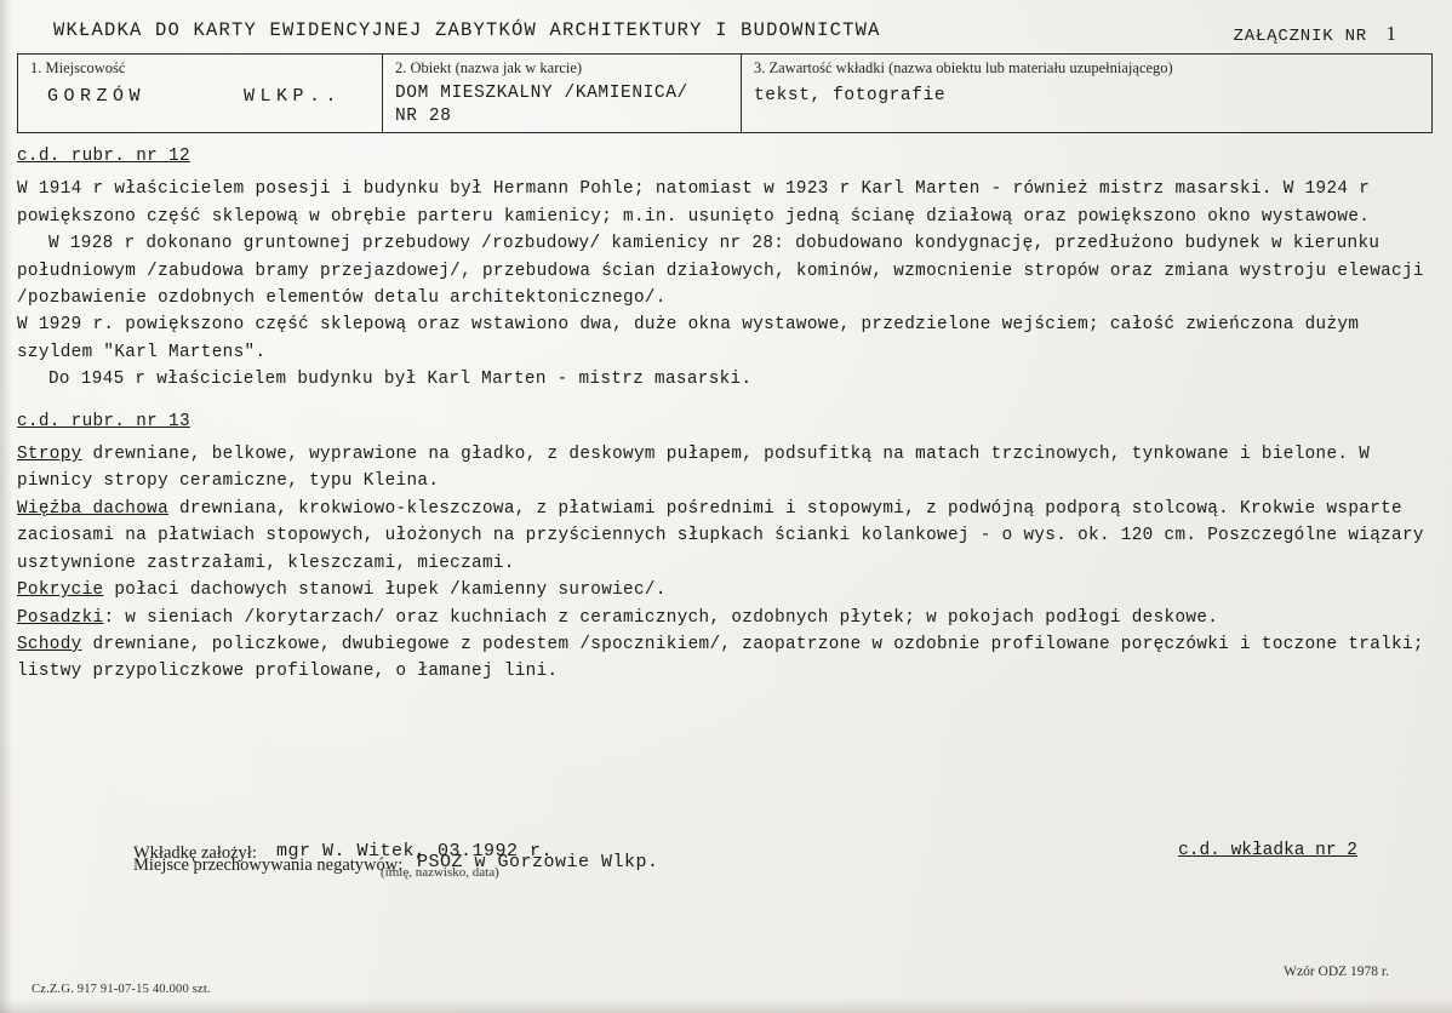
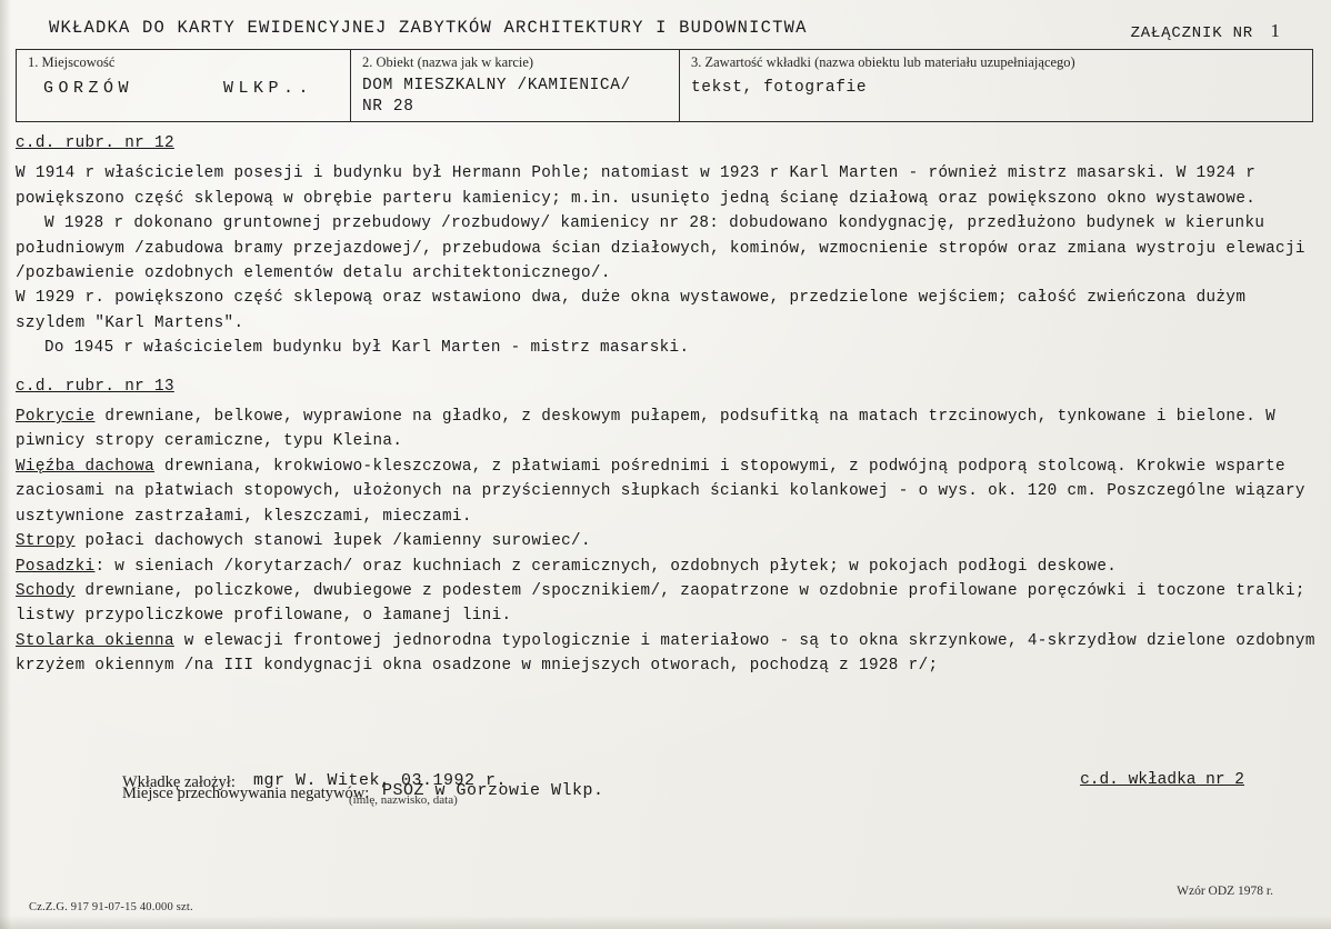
  WKŁADKA DO KARTY EWIDENCYJNEJ ZABYTKÓW ARCHITEKTURY I BUDOWNICTWA
  ZAŁĄCZNIK NR
  1
  1. Miejscowość
  GORZÓW WLKP..
  2. Obiekt (nazwa jak w karcie)
  DOM MIESZKALNY /KAMIENICA/
  NR 28
  3. Zawartość wkładki (nazwa obiektu lub materiału uzupełniającego)
  tekst, fotografie
  c.d. rubr. nr 12
  W 1914 r właścicielem posesji i budynku był Hermann Pohle; natomiast w 1923 r Karl Marten - również mistrz masarski. W 1924 r powiększono część sklepową w obrębie parteru kamienicy; m.in. usunięto jedną ścianę działową oraz powiększono okno wystawowe.
  W 1928 r dokonano gruntownej przebudowy /rozbudowy/ kamienicy nr 28: dobudowano kondygnację, przedłużono budynek w kierunku południowym /zabudowa bramy przejazdowej/, przebudowa ścian działowych, kominów, wzmocnienie stropów oraz zmiana wystroju elewacji /pozbawienie ozdobnych elementów detalu architektonicznego/.
  W 1929 r. powiększono część sklepową oraz wstawiono dwa, duże okna wystawowe, przedzielone wejściem; całość zwieńczona dużym szyldem "Karl Martens".
  Do 1945 r właścicielem budynku był Karl Marten - mistrz masarski.
  c.d. rubr. nr 13
- Stropy drewniane, belkowe, wyprawione na gładko, z deskowym pułapem, podsufitką na matach trzcinowych, tynkowane i bielone. W piwnicy stropy ceramiczne, typu Kleina.
+ Pokrycie drewniane, belkowe, wyprawione na gładko, z deskowym pułapem, podsufitką na matach trzcinowych, tynkowane i bielone. W piwnicy stropy ceramiczne, typu Kleina.
  Więźba dachowa drewniana, krokwiowo-kleszczowa, z płatwiami pośrednimi i stopowymi, z podwójną podporą stolcową. Krokwie wsparte zaciosami na płatwiach stopowych, ułożonych na przyściennych słupkach ścianki kolankowej - o wys. ok. 120 cm. Poszczególne wiązary usztywnione zastrzałami, kleszczami, mieczami.
- Pokrycie połaci dachowych stanowi łupek /kamienny surowiec/.
+ Stropy połaci dachowych stanowi łupek /kamienny surowiec/.
  Posadzki: w sieniach /korytarzach/ oraz kuchniach z ceramicznych, ozdobnych płytek; w pokojach podłogi deskowe.
  Schody drewniane, policzkowe, dwubiegowe z podestem /spocznikiem/, zaopatrzone w ozdobnie profilowane poręczówki i toczone tralki; listwy przypoliczkowe profilowane, o łamanej lini.
+ Stolarka okienna w elewacji frontowej jednorodna typologicznie i materiałowo - są to okna skrzynkowe, 4-skrzydłow dzielone ozdobnym krzyżem okiennym /na III kondygnacji okna osadzone w mniejszych otworach, pochodzą z 1928 r/;
  Wkładkę założył:
  mgr W. Witek, 03.1992 r.
  (imię, nazwisko, data)
  c.d. wkładka nr 2
  Miejsce przechowywania negatywów:
  PSOZ w Gorzowie Wlkp.
  Cz.Z.G. 917 91-07-15 40.000 szt.
  Wzór ODZ 1978 r.
